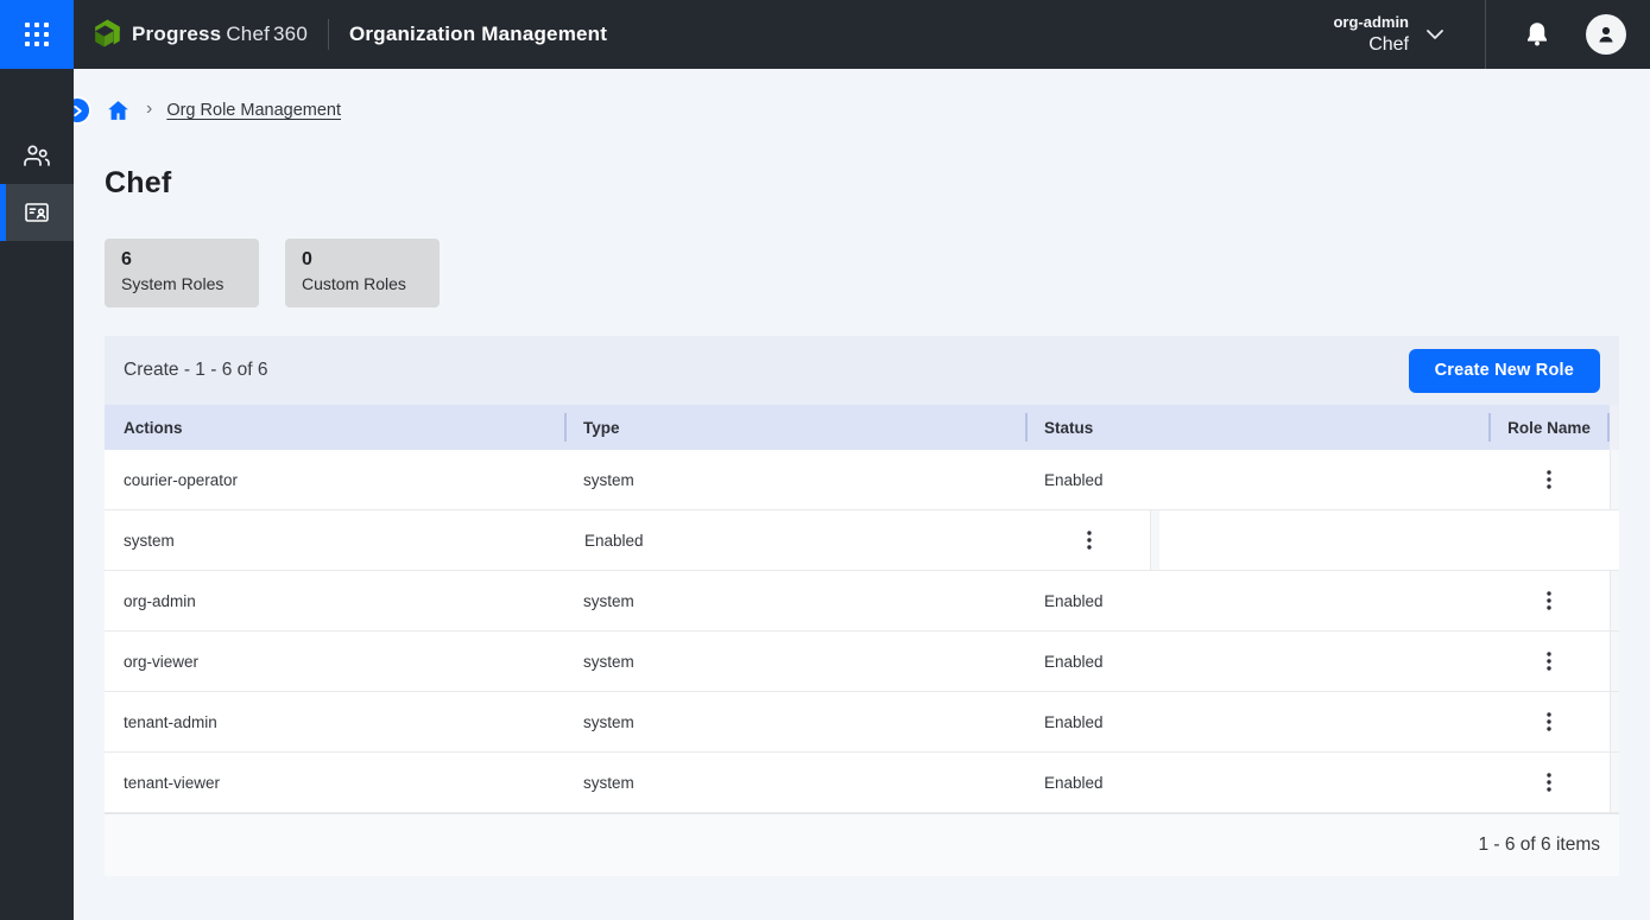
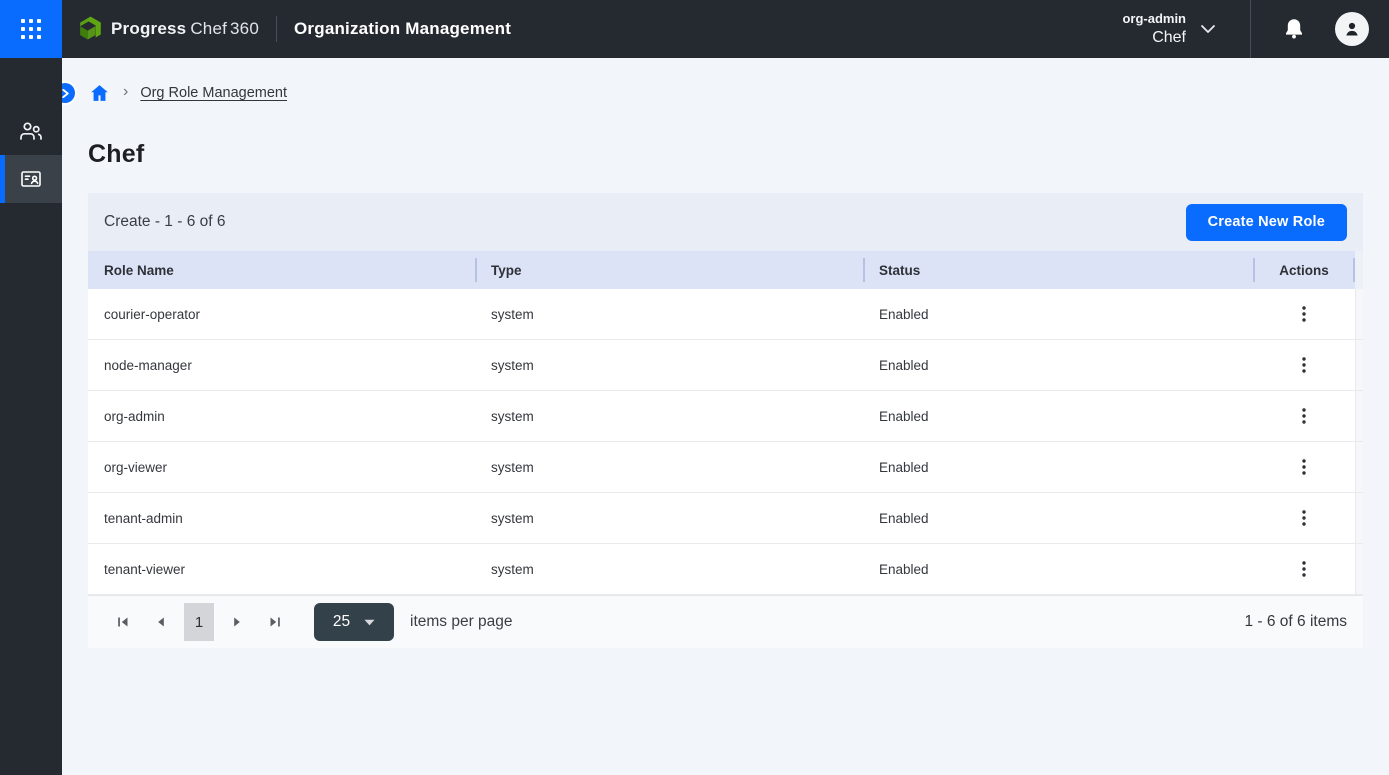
  Progress Chef 360
  Organization Management
  org-admin
  Chef
  ›
  Org Role Management
  Chef
- 6
- System Roles
- 0
- Custom Roles
  Create - 1 - 6 of 6
  Create New Role
- Actions
+ Role Name
  Type
  Status
- Role Name
+ Actions
  courier-operator
  system
  Enabled
+ node-manager
  system
  Enabled
  org-admin
  system
  Enabled
  org-viewer
  system
  Enabled
  tenant-admin
  system
  Enabled
  tenant-viewer
  system
  Enabled
+ 1
+ 25
+ items per page
  1 - 6 of 6 items
